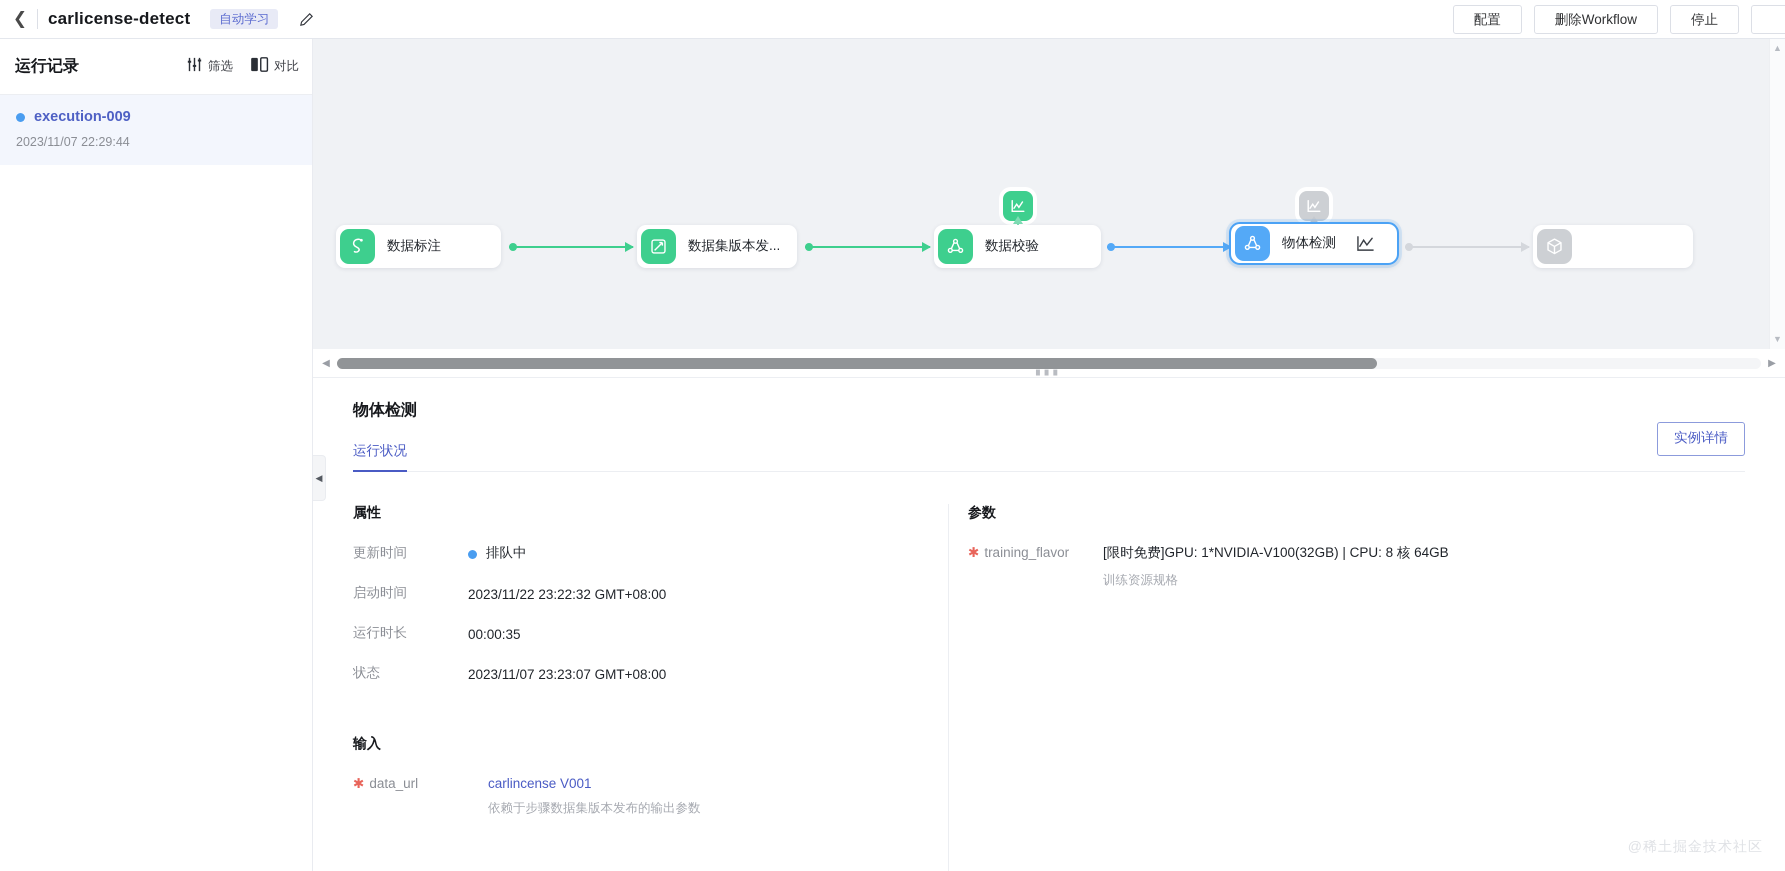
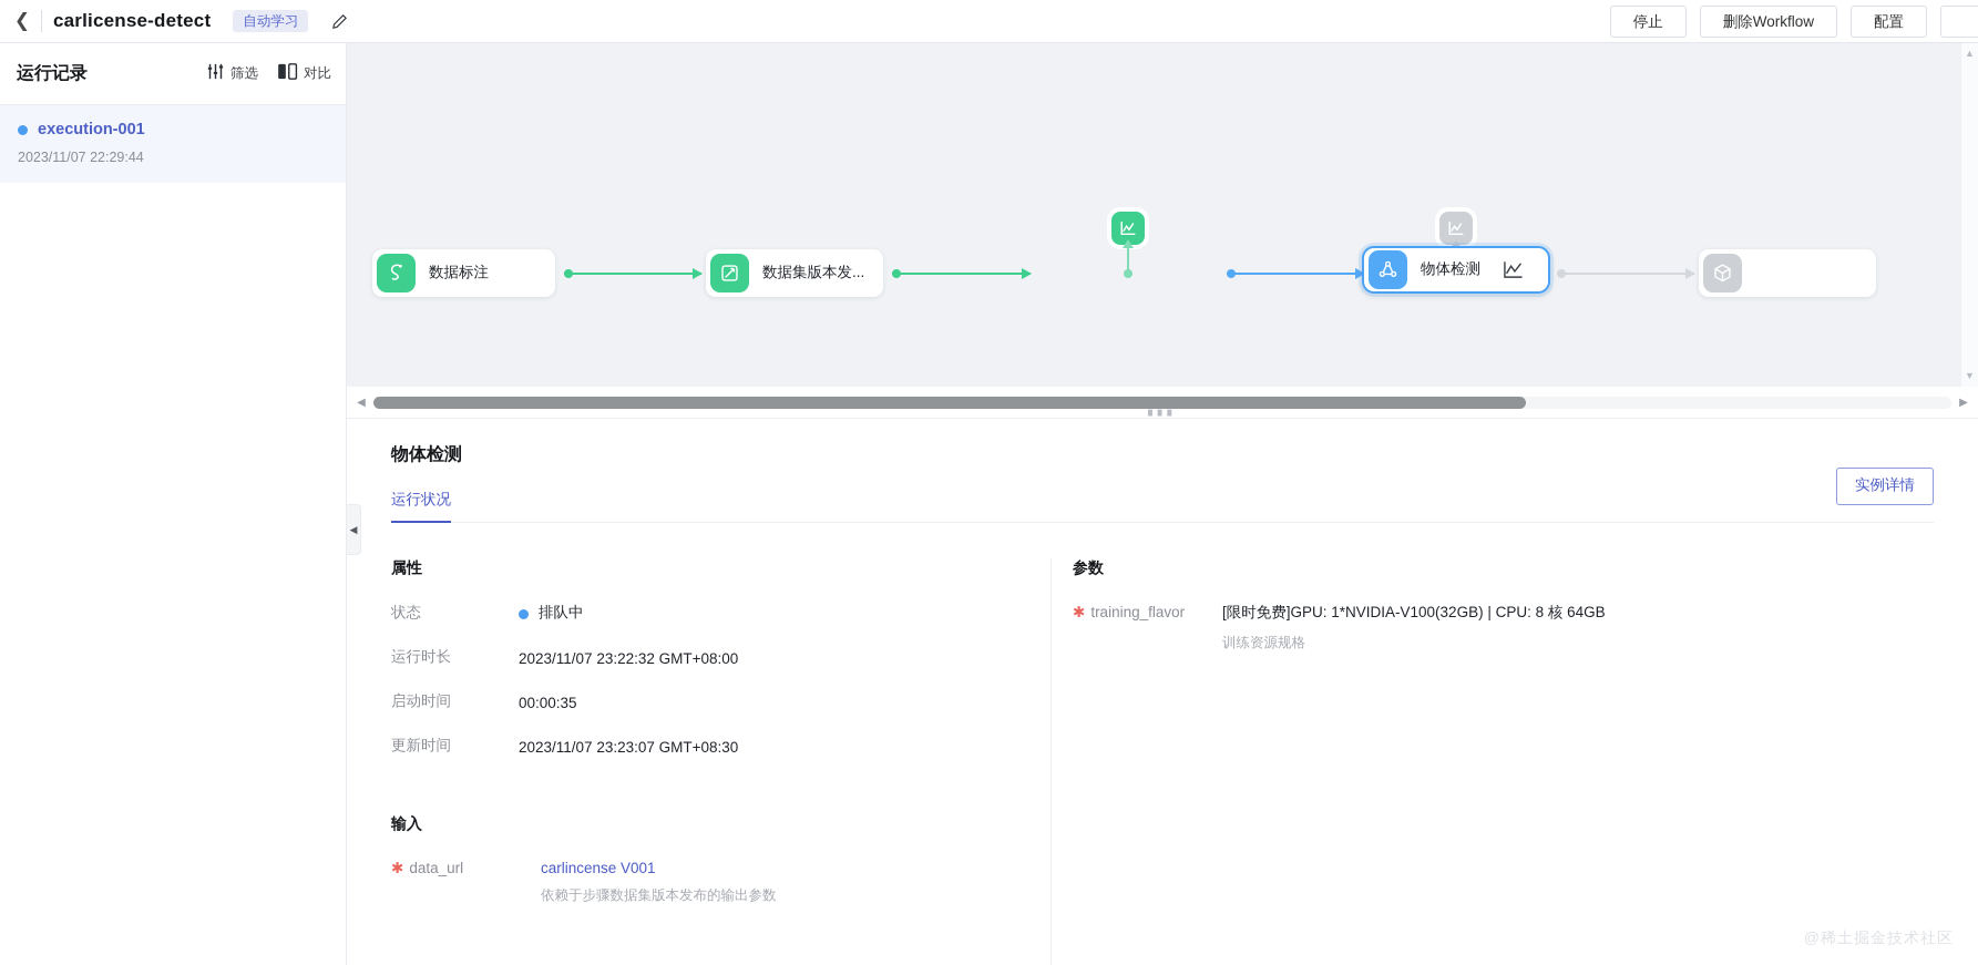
  ❮
  carlicense-detect
  自动学习
- 配置
+ 停止
  删除Workflow
- 停止
+ 配置
  运行记录
  筛选
  对比
- execution-009
+ execution-001
  2023/11/07 22:29:44
  数据标注
  数据集版本发...
- 数据校验
  物体检测
  ▲
  ▼
  ◀
  ▶
  ▘▘▘
  ◀
  物体检测
  运行状况
  实例详情
  属性
- 更新时间
+ 状态
  排队中
- 启动时间
+ 运行时长
- 2023/11/22 23:22:32 GMT+08:00
+ 2023/11/07 23:22:32 GMT+08:00
- 运行时长
+ 启动时间
  00:00:35
- 状态
+ 更新时间
- 2023/11/07 23:23:07 GMT+08:00
+ 2023/11/07 23:23:07 GMT+08:30
  输入
  ✱
  data_url
  carlincense V001
  依赖于步骤数据集版本发布的输出参数
  参数
  ✱
  training_flavor
  [限时免费]GPU: 1*NVIDIA-V100(32GB) | CPU: 8 核 64GB
  训练资源规格
  @稀土掘金技术社区
